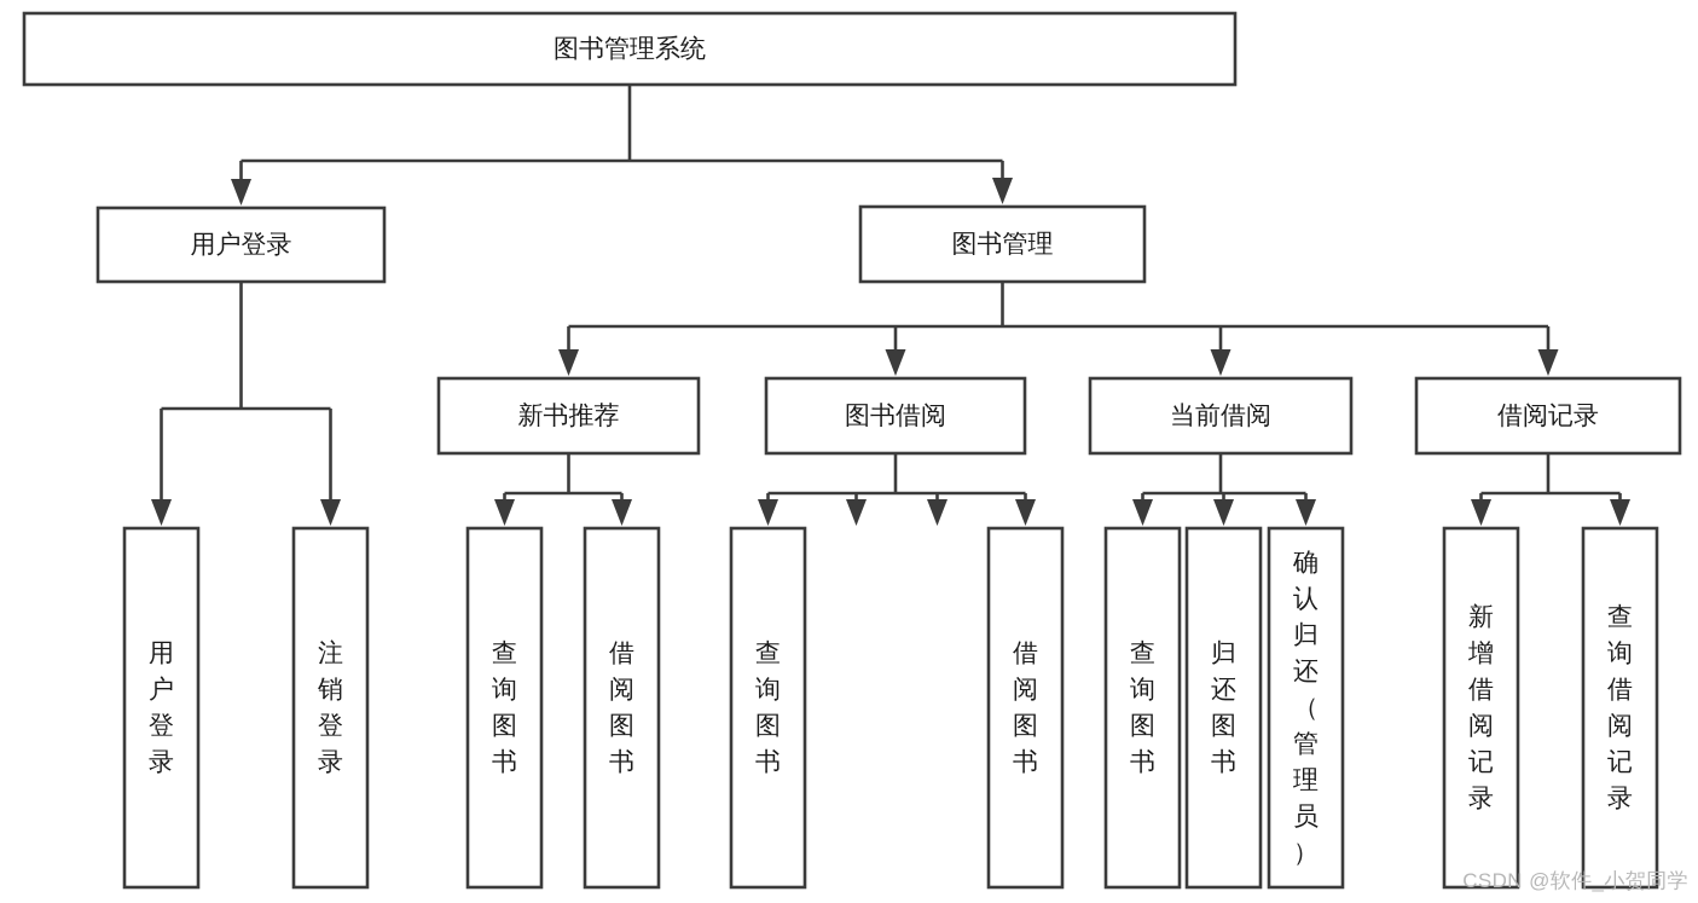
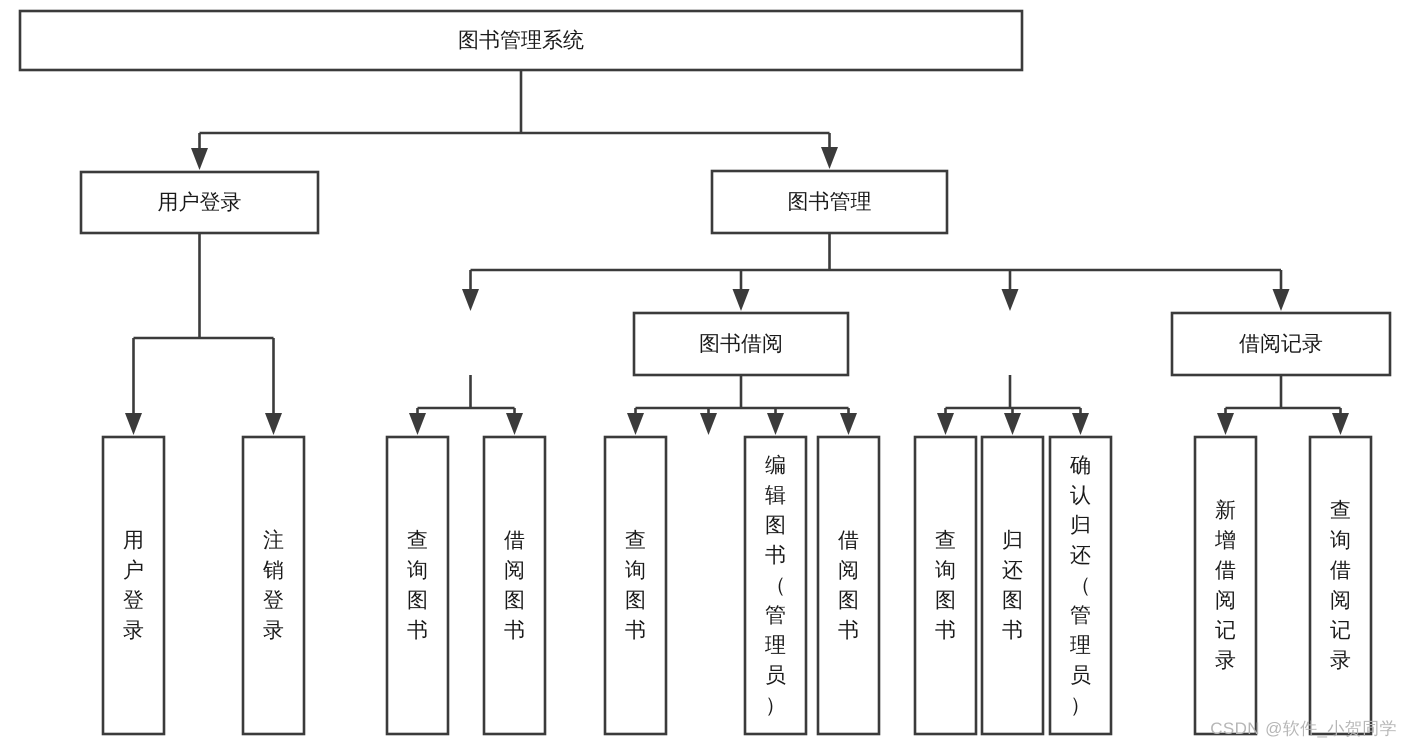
  图书管理系统
  用户登录
  图书管理
  用户登录
  注销登录
- 新书推荐
  查询图书
  借阅图书
  图书借阅
  查询图书
+ 编辑图书（管理员）
  借阅图书
- 当前借阅
  查询图书
  归还图书
  确认归还（管理员）
  借阅记录
  新增借阅记录
  查询借阅记录
  CSDN @软件_小贺同学
